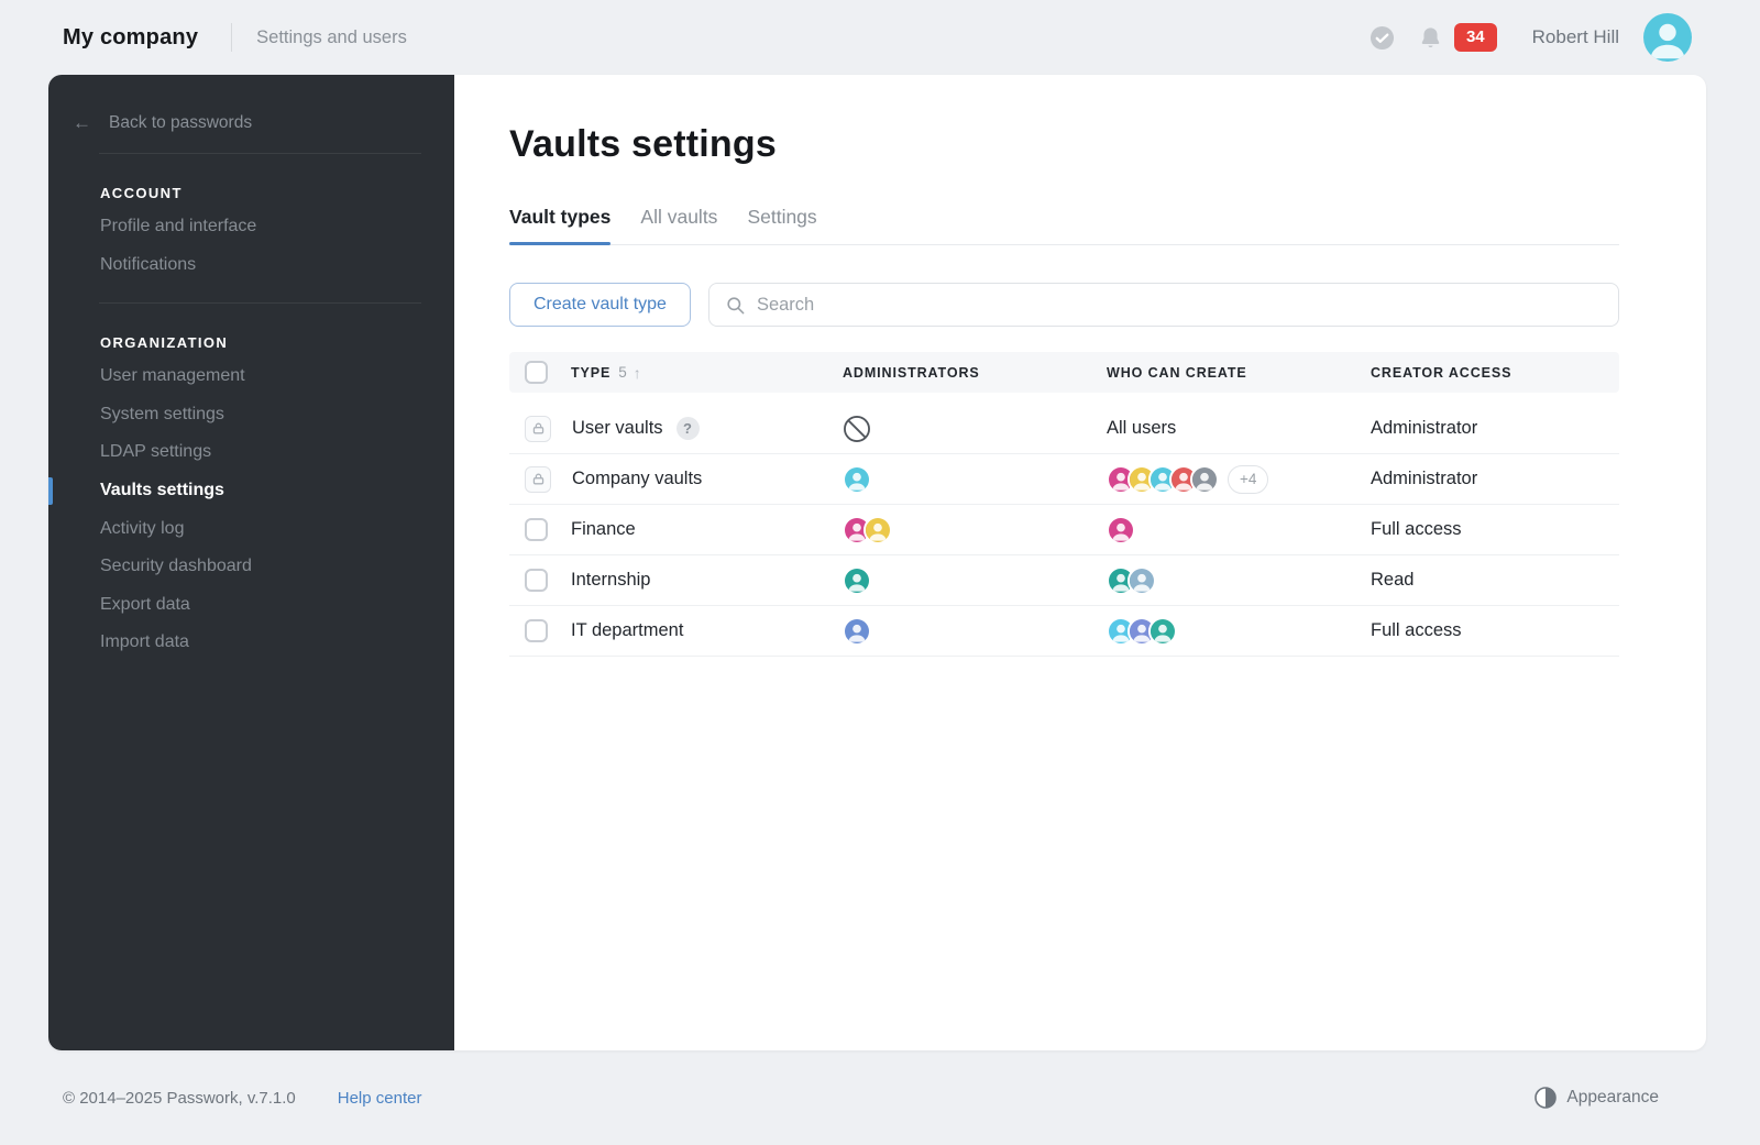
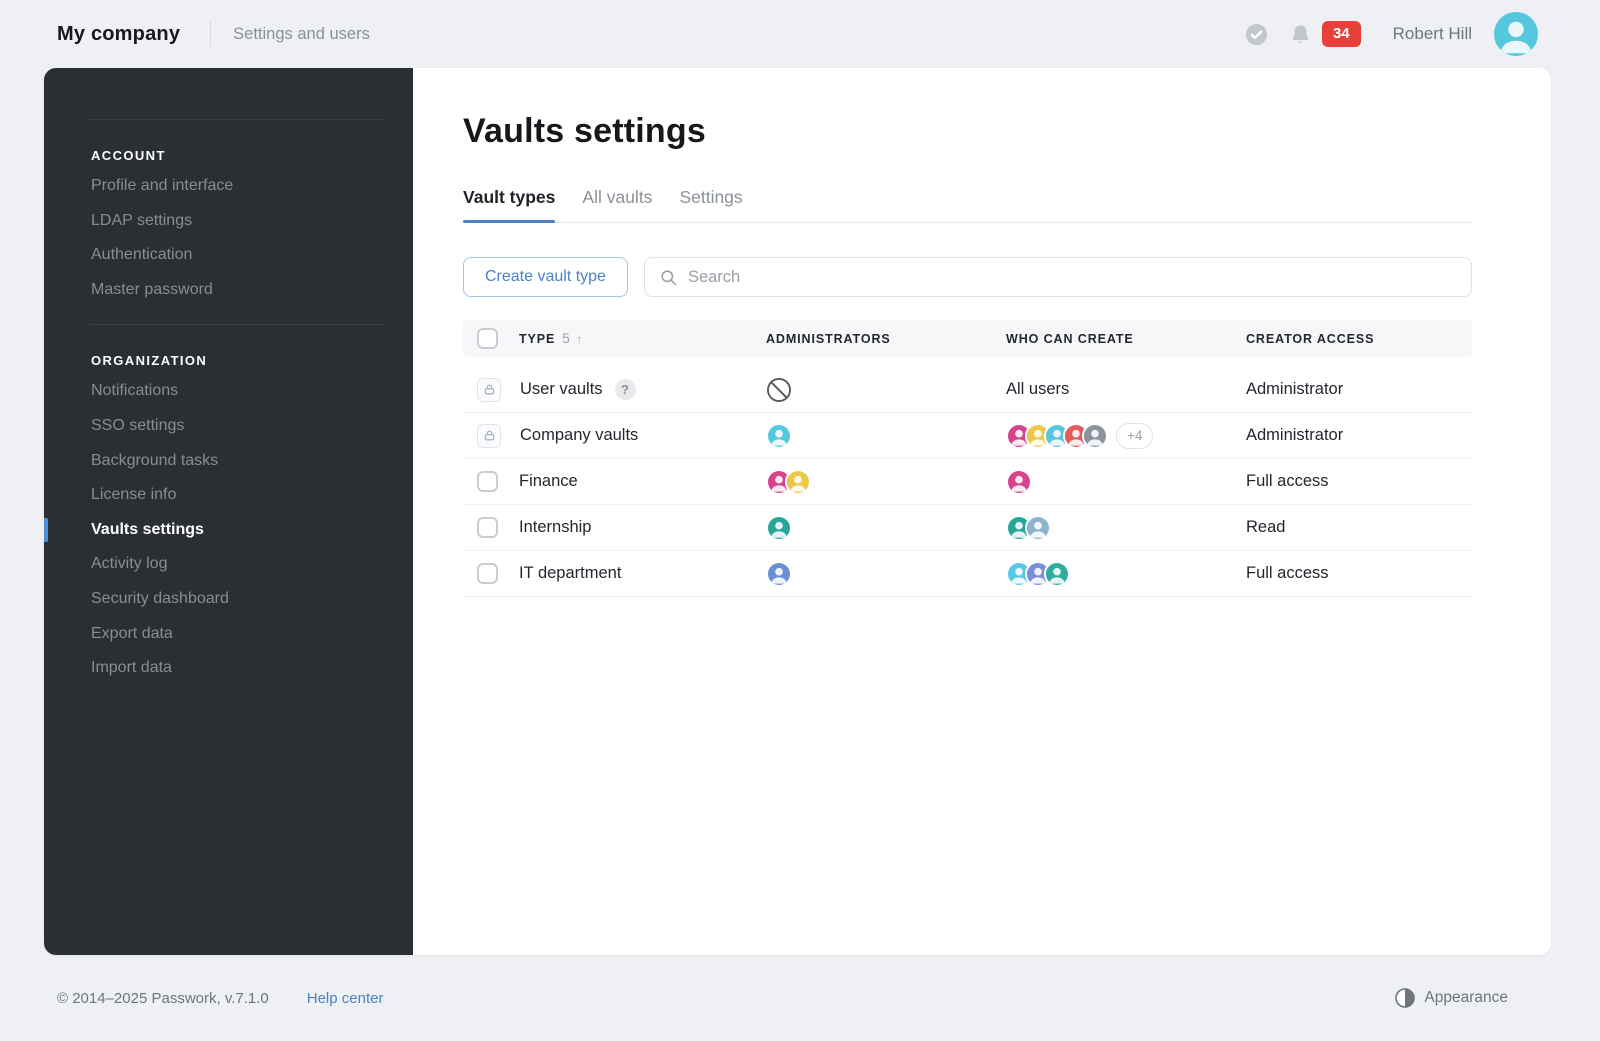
  My company
  Settings and users
  34
  Robert Hill
- ←
- Back to passwords
  ACCOUNT
  Profile and interface
- Notifications
+ LDAP settings
+ Authentication
+ Master password
  ORGANIZATION
- User management
- System settings
- LDAP settings
+ Notifications
+ SSO settings
+ Background tasks
+ License info
  Vaults settings
  Activity log
  Security dashboard
  Export data
  Import data
  Vaults settings
  Vault types
  All vaults
  Settings
  Create vault type
  Search
  TYPE
  5
  ↑
  ADMINISTRATORS
  WHO CAN CREATE
  CREATOR ACCESS
  User vaults
  ?
  All users
  Administrator
  Company vaults
  +4
  Administrator
  Finance
  Full access
  Internship
  Read
  IT department
  Full access
  © 2014–2025 Passwork, v.7.1.0
  Help center
  Appearance
